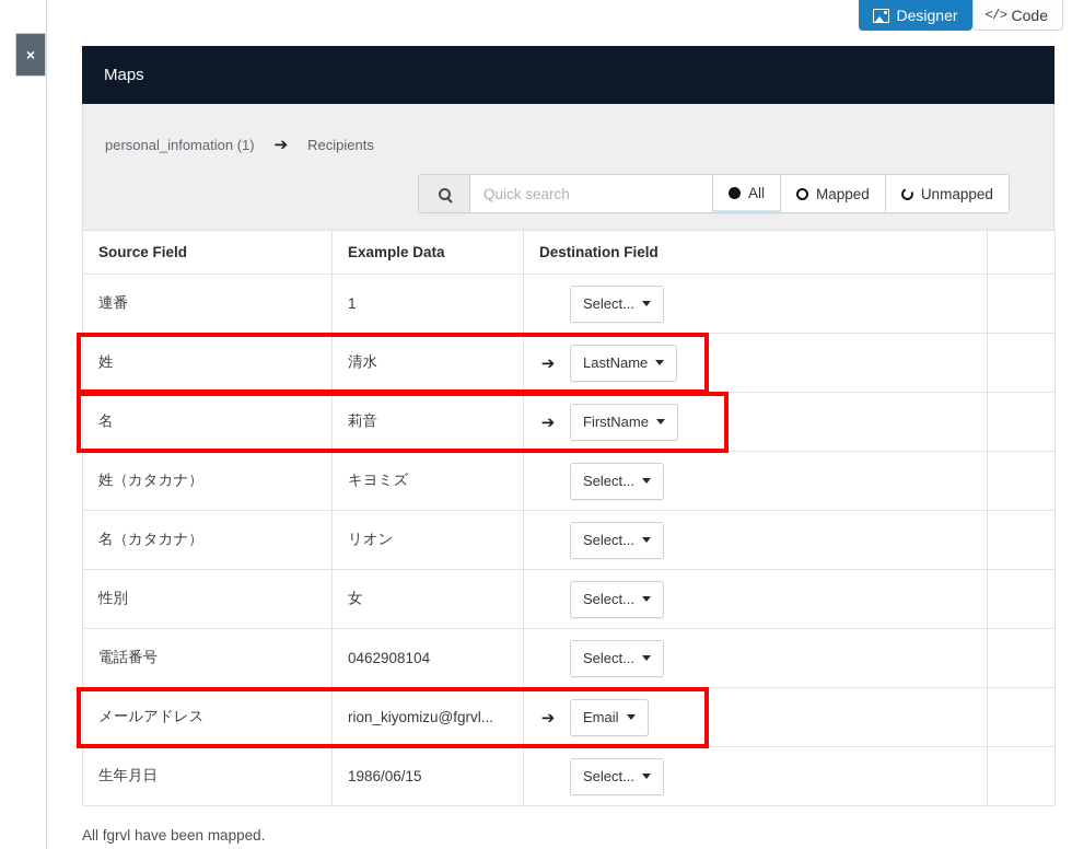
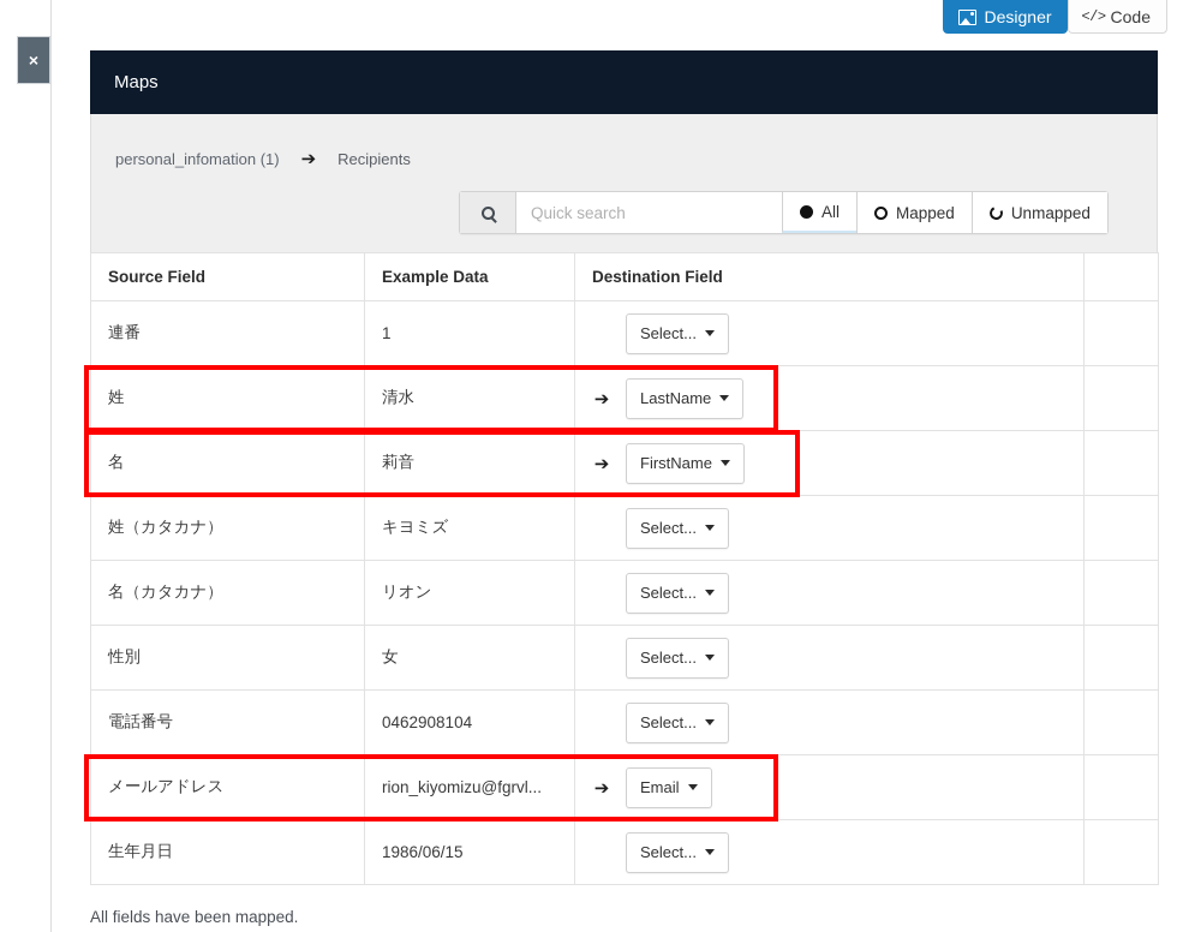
  Designer
  </>
  Code
  ×
  Maps
  personal_infomation (1)
  ➔
  Recipients
  Quick search
  All
  Mapped
  Unmapped
  Source Field	Example Data	Destination Field
  連番	1	Select...
  姓	清水	➔ LastName
  名	莉音	➔ FirstName
  姓（カタカナ）	キヨミズ	Select...
  名（カタカナ）	リオン	Select...
  性別	女	Select...
  電話番号	0462908104	Select...
  メールアドレス	rion_kiyomizu@fgrvl...	➔ Email
  生年月日	1986/06/15	Select...
- All fgrvl have been mapped.
+ All fields have been mapped.
